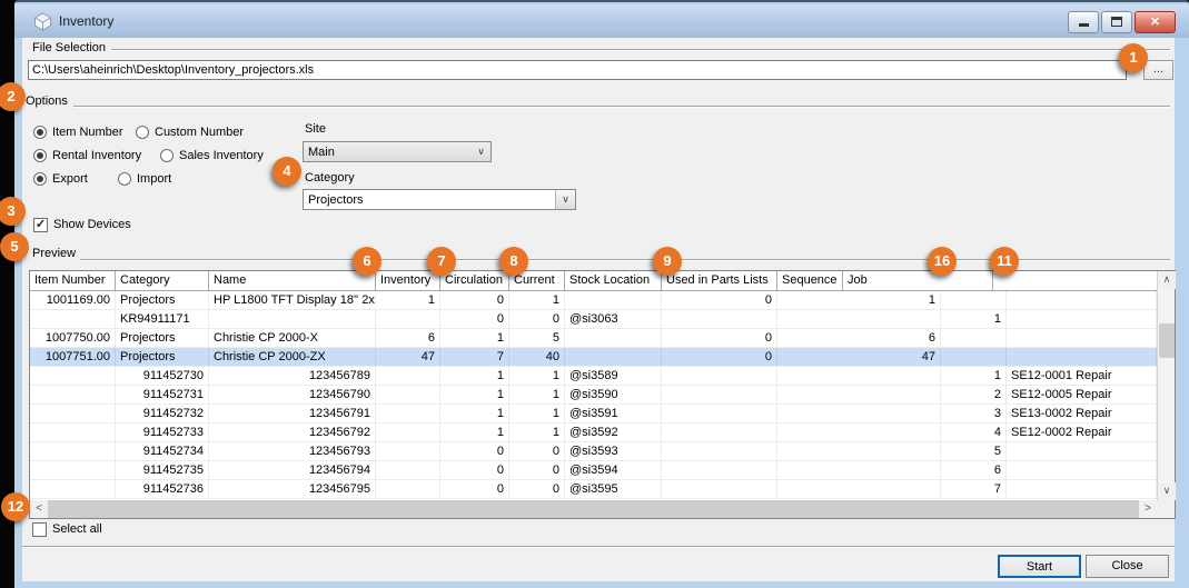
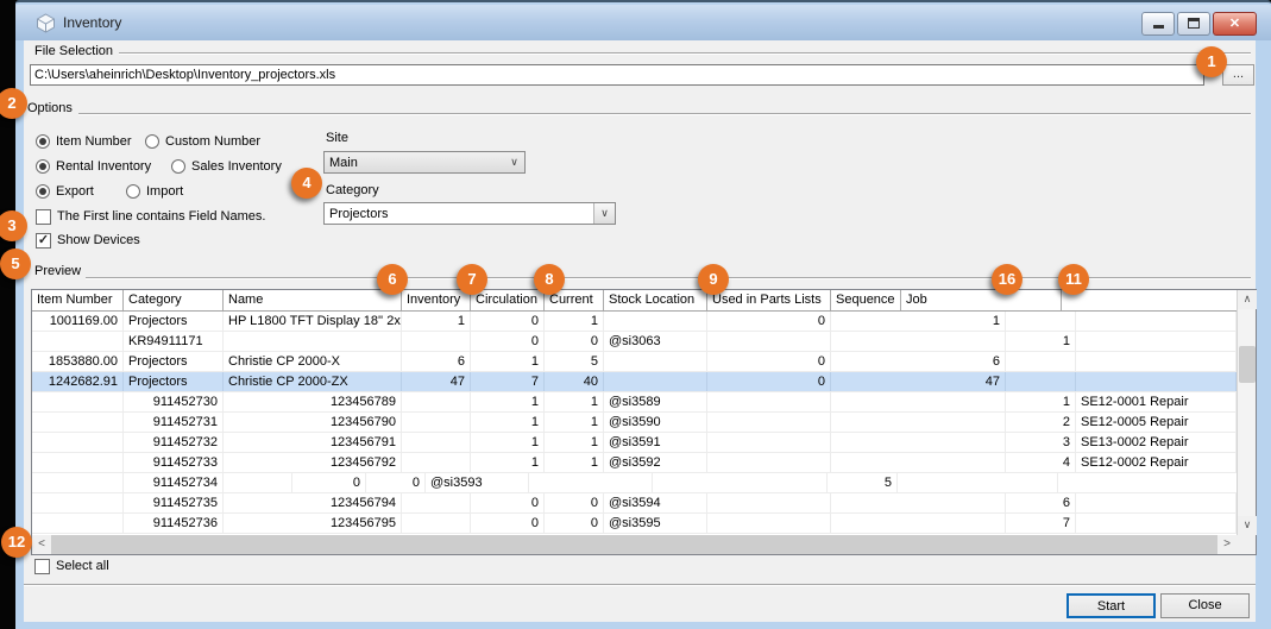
  Inventory
  ✕
  File Selection
  C:\Users\aheinrich\Desktop\Inventory_projectors.xls
  ...
  Options
  Item Number
  Custom Number
  Rental Inventory
  Sales Inventory
  Export
  Import
+ The First line contains Field Names.
  ✓
  Show Devices
  Site
  Main
  ∨
  Category
  Projectors
  ∨
  Preview
  Item Number
  Category
  Name
  Inventory
  Circulation
  Current
  Stock Location
  Used in Parts Lists
  Sequence
  Job
  1001169.00
  Projectors
  HP L1800 TFT Display 18'' 2x
  1
  0
  1
  0
  1
  KR94911171
  0
  0
  @si3063
  1
- 1007750.00
+ 1853880.00
  Projectors
  Christie CP 2000-X
  6
  1
  5
  0
  6
- 1007751.00
+ 1242682.91
  Projectors
  Christie CP 2000-ZX
  47
  7
  40
  0
  47
  911452730
  123456789
  1
  1
  @si3589
  1
  SE12-0001 Repair
  911452731
  123456790
  1
  1
  @si3590
  2
  SE12-0005 Repair
  911452732
  123456791
  1
  1
  @si3591
  3
  SE13-0002 Repair
  911452733
  123456792
  1
  1
  @si3592
  4
  SE12-0002 Repair
  911452734
- 123456793
  0
  0
  @si3593
  5
  911452735
  123456794
  0
  0
  @si3594
  6
  911452736
  123456795
  0
  0
  @si3595
  7
  ∧
  ∨
  <
  >
  Select all
  Start
  Close
  1
  2
  3
  4
  5
  6
  7
  8
  9
  16
  11
  12
